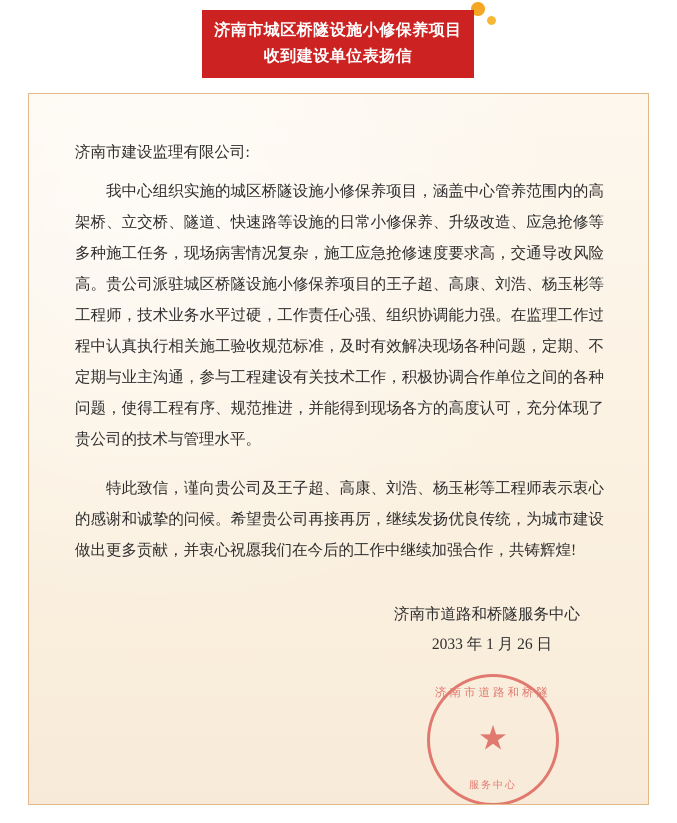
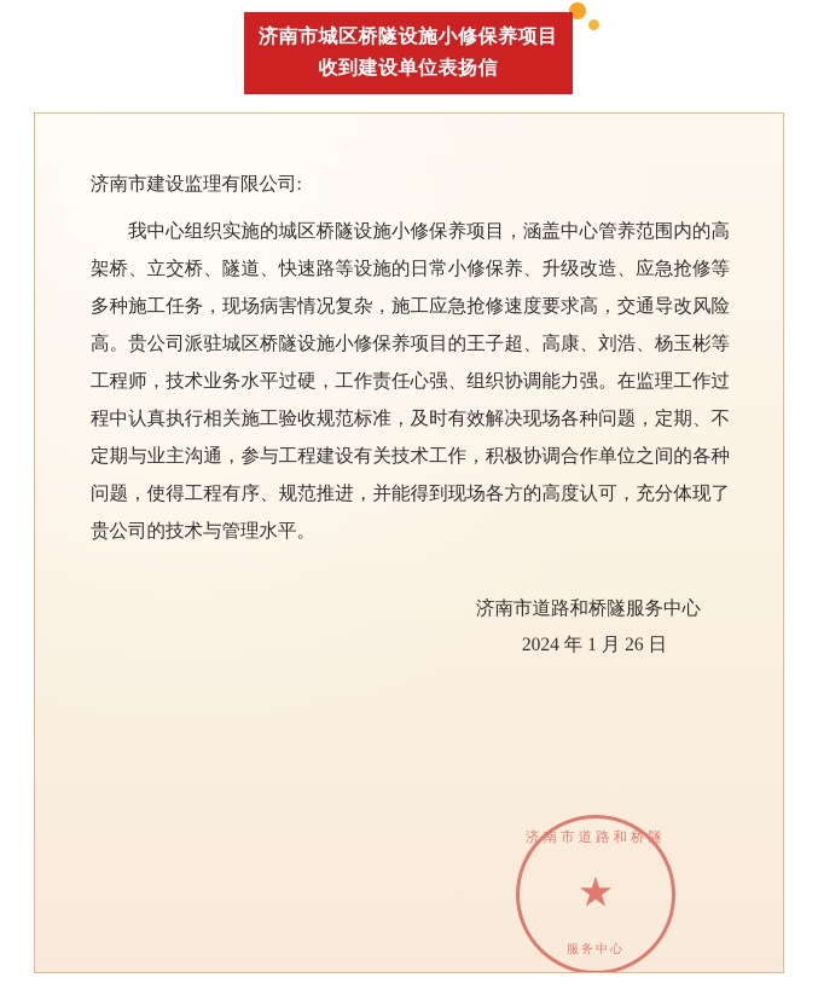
  济南市城区桥隧设施小修保养项目
  收到建设单位表扬信
  济南市建设监理有限公司:
  我中心组织实施的城区桥隧设施小修保养项目，涵盖中心管养范围内的高架桥、立交桥、隧道、快速路等设施的日常小修保养、升级改造、应急抢修等多种施工任务，现场病害情况复杂，施工应急抢修速度要求高，交通导改风险高。贵公司派驻城区桥隧设施小修保养项目的王子超、高康、刘浩、杨玉彬等工程师，技术业务水平过硬，工作责任心强、组织协调能力强。在监理工作过程中认真执行相关施工验收规范标准，及时有效解决现场各种问题，定期、不定期与业主沟通，参与工程建设有关技术工作，积极协调合作单位之间的各种问题，使得工程有序、规范推进，并能得到现场各方的高度认可，充分体现了贵公司的技术与管理水平。
- 特此致信，谨向贵公司及王子超、高康、刘浩、杨玉彬等工程师表示衷心的感谢和诚挚的问候。希望贵公司再接再厉，继续发扬优良传统，为城市建设做出更多贡献，并衷心祝愿我们在今后的工作中继续加强合作，共铸辉煌!
  济南市道路和桥隧服务中心
- 2033 年 1 月 26 日
+ 2024 年 1 月 26 日
  济南市道路和桥隧
  ★
  服务中心
